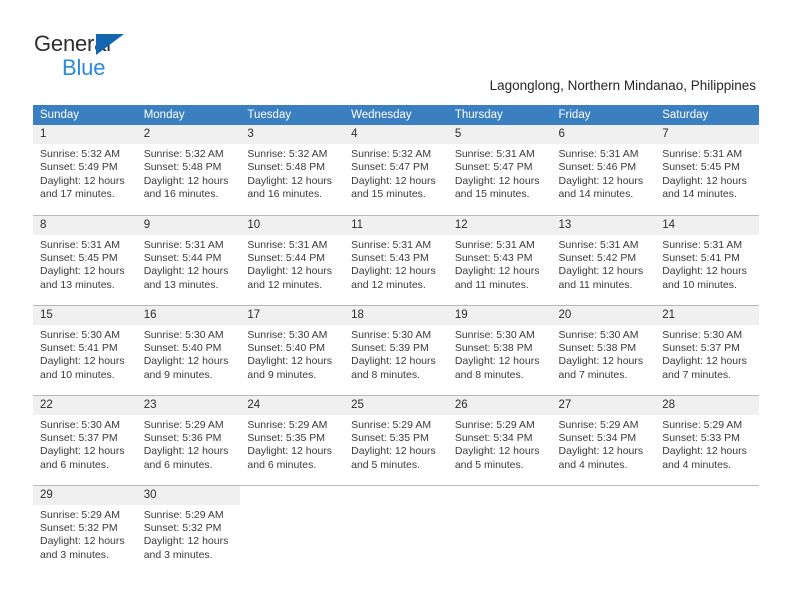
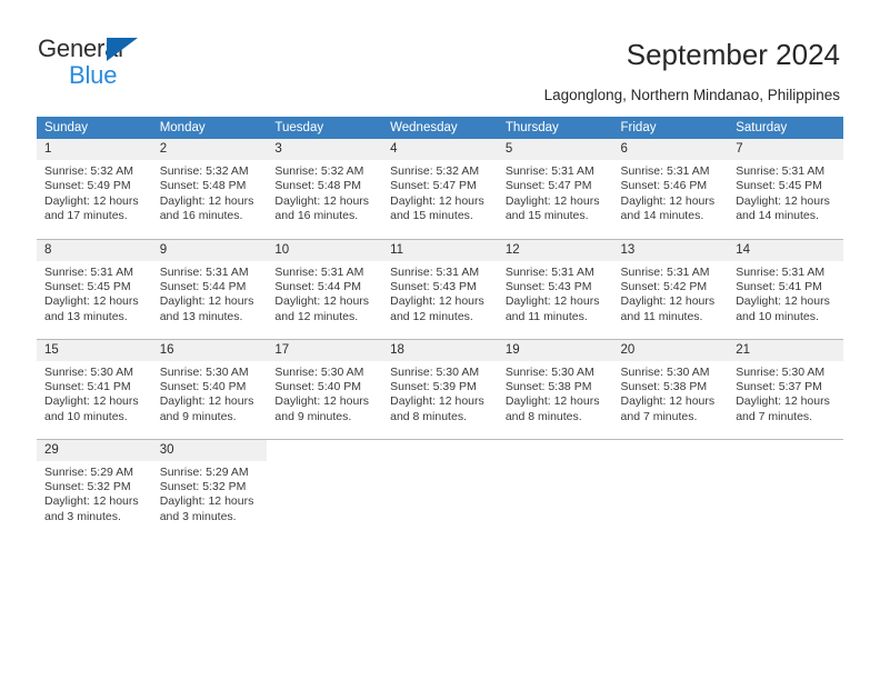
  General
  Blue
+ September 2024
  Lagonglong, Northern Mindanao, Philippines
  Sunday	Monday	Tuesday	Wednesday	Thursday	Friday	Saturday
  1 Sunrise: 5:32 AM Sunset: 5:49 PM Daylight: 12 hours and 17 minutes.	2 Sunrise: 5:32 AM Sunset: 5:48 PM Daylight: 12 hours and 16 minutes.	3 Sunrise: 5:32 AM Sunset: 5:48 PM Daylight: 12 hours and 16 minutes.	4 Sunrise: 5:32 AM Sunset: 5:47 PM Daylight: 12 hours and 15 minutes.	5 Sunrise: 5:31 AM Sunset: 5:47 PM Daylight: 12 hours and 15 minutes.	6 Sunrise: 5:31 AM Sunset: 5:46 PM Daylight: 12 hours and 14 minutes.	7 Sunrise: 5:31 AM Sunset: 5:45 PM Daylight: 12 hours and 14 minutes.
  8 Sunrise: 5:31 AM Sunset: 5:45 PM Daylight: 12 hours and 13 minutes.	9 Sunrise: 5:31 AM Sunset: 5:44 PM Daylight: 12 hours and 13 minutes.	10 Sunrise: 5:31 AM Sunset: 5:44 PM Daylight: 12 hours and 12 minutes.	11 Sunrise: 5:31 AM Sunset: 5:43 PM Daylight: 12 hours and 12 minutes.	12 Sunrise: 5:31 AM Sunset: 5:43 PM Daylight: 12 hours and 11 minutes.	13 Sunrise: 5:31 AM Sunset: 5:42 PM Daylight: 12 hours and 11 minutes.	14 Sunrise: 5:31 AM Sunset: 5:41 PM Daylight: 12 hours and 10 minutes.
  15 Sunrise: 5:30 AM Sunset: 5:41 PM Daylight: 12 hours and 10 minutes.	16 Sunrise: 5:30 AM Sunset: 5:40 PM Daylight: 12 hours and 9 minutes.	17 Sunrise: 5:30 AM Sunset: 5:40 PM Daylight: 12 hours and 9 minutes.	18 Sunrise: 5:30 AM Sunset: 5:39 PM Daylight: 12 hours and 8 minutes.	19 Sunrise: 5:30 AM Sunset: 5:38 PM Daylight: 12 hours and 8 minutes.	20 Sunrise: 5:30 AM Sunset: 5:38 PM Daylight: 12 hours and 7 minutes.	21 Sunrise: 5:30 AM Sunset: 5:37 PM Daylight: 12 hours and 7 minutes.
- 22 Sunrise: 5:30 AM Sunset: 5:37 PM Daylight: 12 hours and 6 minutes.	23 Sunrise: 5:29 AM Sunset: 5:36 PM Daylight: 12 hours and 6 minutes.	24 Sunrise: 5:29 AM Sunset: 5:35 PM Daylight: 12 hours and 6 minutes.	25 Sunrise: 5:29 AM Sunset: 5:35 PM Daylight: 12 hours and 5 minutes.	26 Sunrise: 5:29 AM Sunset: 5:34 PM Daylight: 12 hours and 5 minutes.	27 Sunrise: 5:29 AM Sunset: 5:34 PM Daylight: 12 hours and 4 minutes.	28 Sunrise: 5:29 AM Sunset: 5:33 PM Daylight: 12 hours and 4 minutes.
  29 Sunrise: 5:29 AM Sunset: 5:32 PM Daylight: 12 hours and 3 minutes.	30 Sunrise: 5:29 AM Sunset: 5:32 PM Daylight: 12 hours and 3 minutes.
